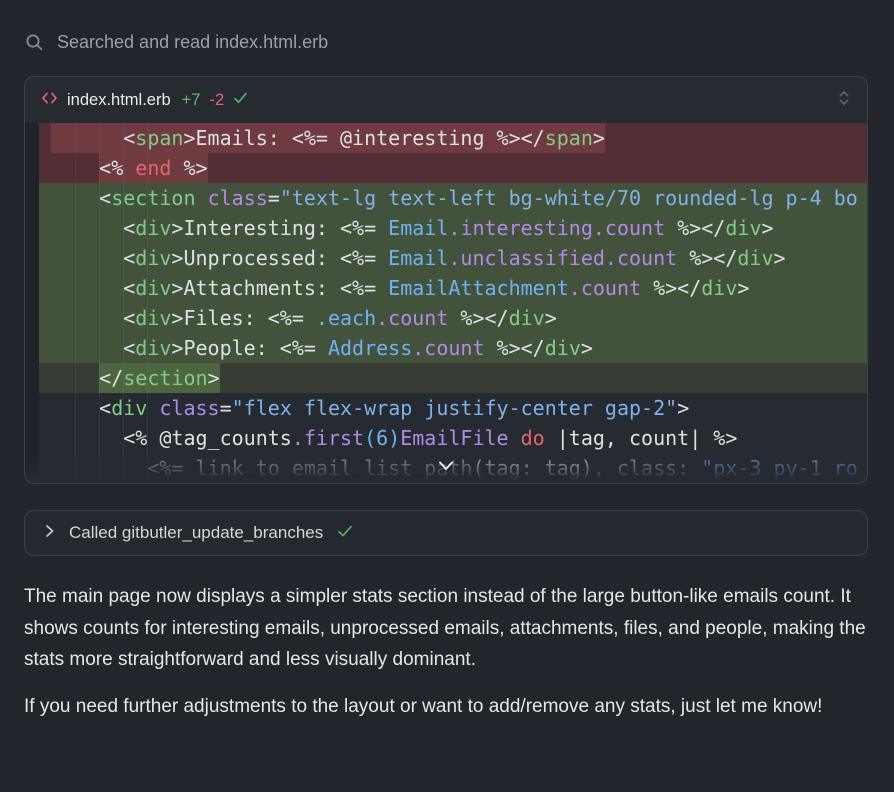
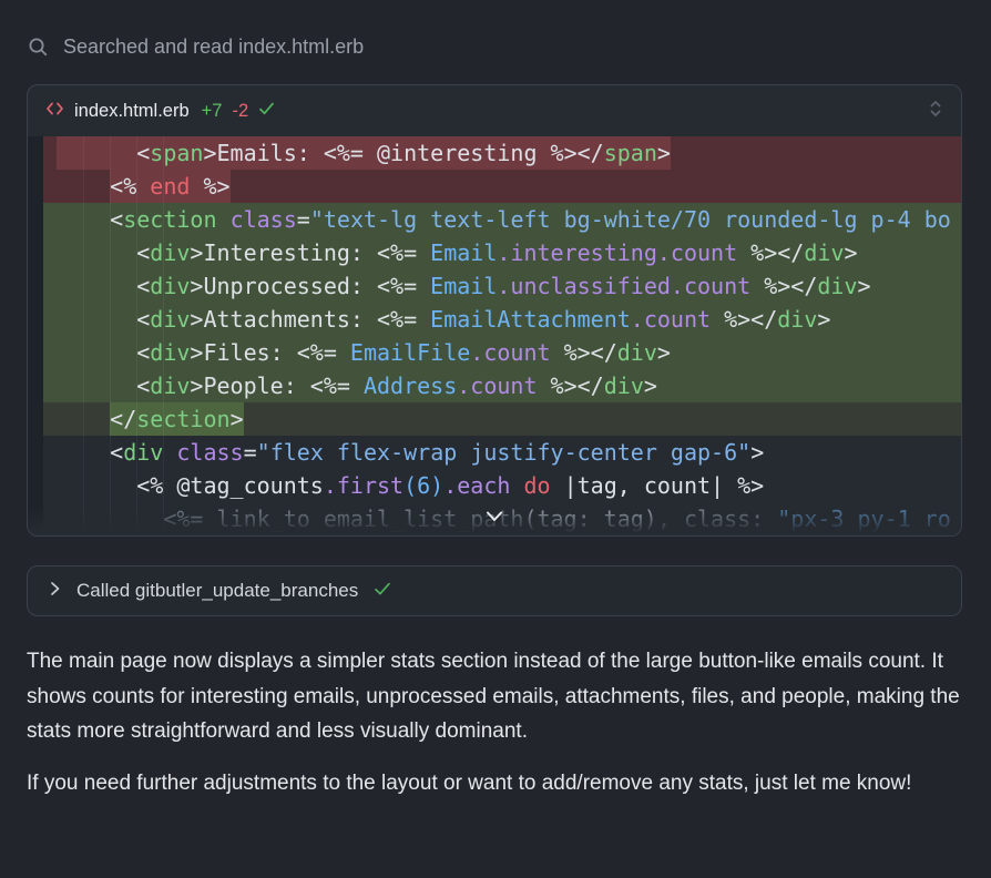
  Searched and read index.html.erb
  index.html.erb
  +7
  -2
  <span>Emails: <%= @interesting %></span>
  <% end %>
  <section class="text-lg text-left bg-white/70 rounded-lg p-4 bo
  <div>Interesting: <%= Email.interesting.count %></div>
  <div>Unprocessed: <%= Email.unclassified.count %></div>
  <div>Attachments: <%= EmailAttachment.count %></div>
- <div>Files: <%= .each.count %></div>
+ <div>Files: <%= EmailFile.count %></div>
  <div>People: <%= Address.count %></div>
  </section>
- <div class="flex flex-wrap justify-center gap-2">
+ <div class="flex flex-wrap justify-center gap-6">
- <% @tag_counts.first(6)EmailFile do |tag, count| %>
+ <% @tag_counts.first(6).each do |tag, count| %>
  Called gitbutler_update_branches
  The main page now displays a simpler stats section instead of the large button-like emails count. It shows counts for interesting emails, unprocessed emails, attachments, files, and people, making the stats more straightforward and less visually dominant.
  If you need further adjustments to the layout or want to add/remove any stats, just let me know!
